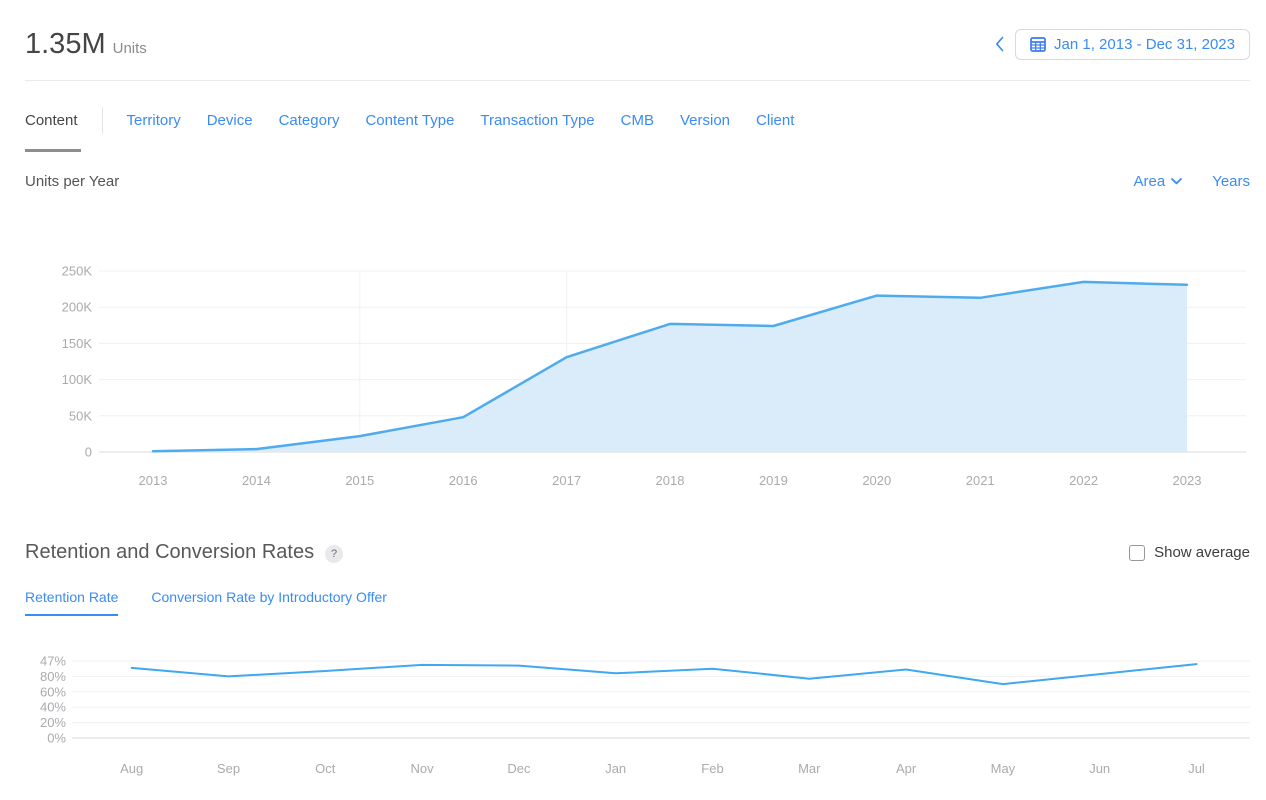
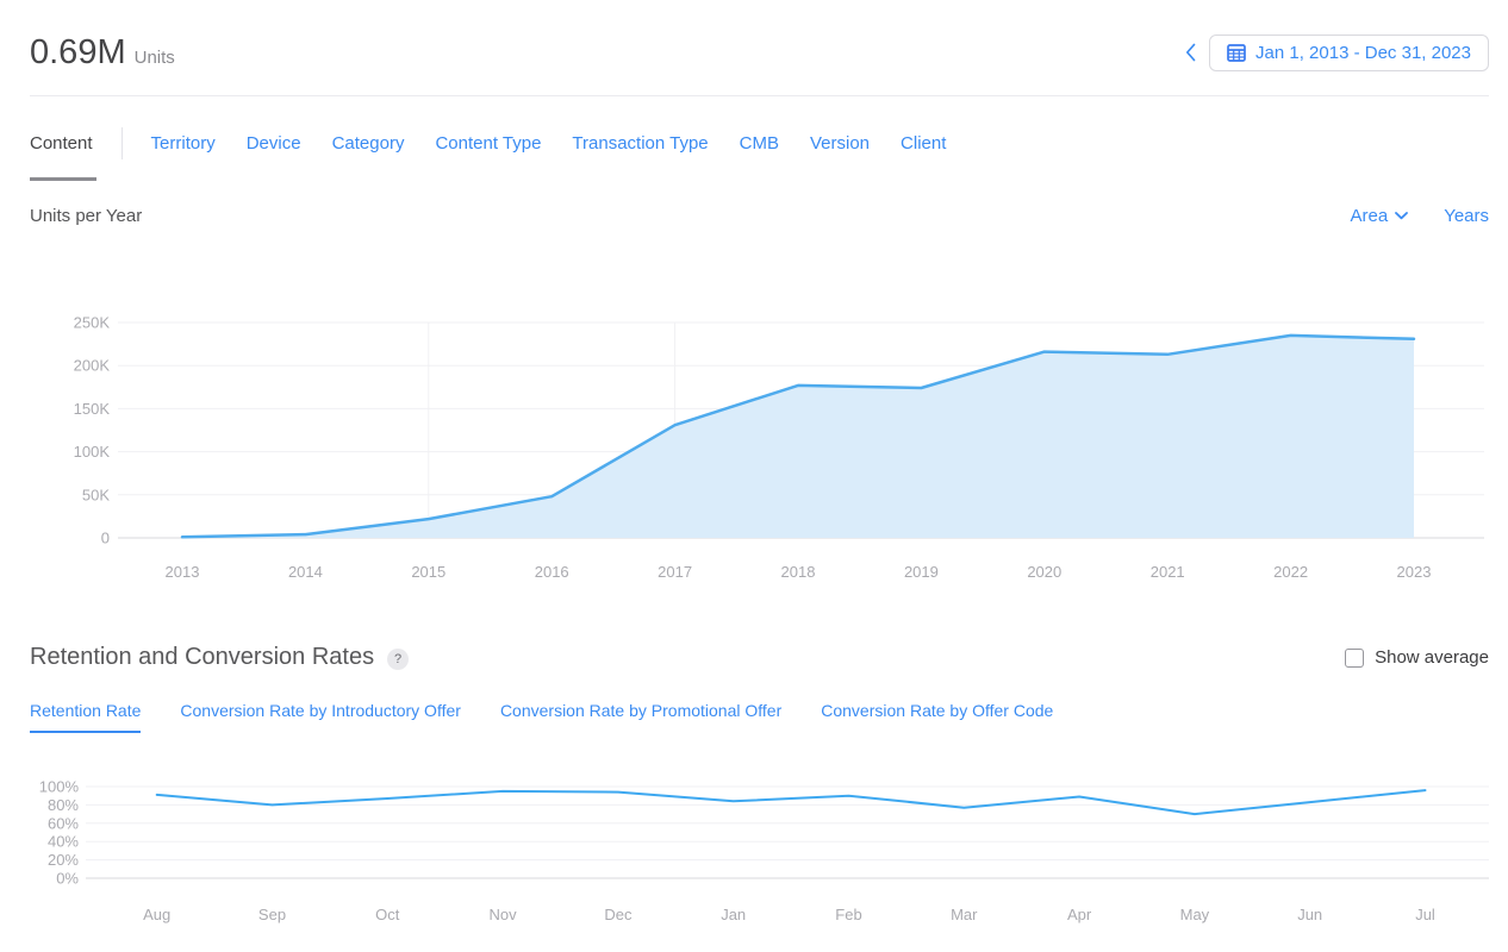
- 1.35M
+ 0.69M
  Units
  Jan 1, 2013 - Dec 31, 2023
  Content
  Territory
  Device
  Category
  Content Type
  Transaction Type
  CMB
  Version
  Client
  Units per Year
  Area
  Years
  250K
  200K
  150K
  100K
  50K
  0
  2013
  2014
  2015
  2016
  2017
  2018
  2019
  2020
  2021
  2022
  2023
  Retention and Conversion Rates
  ?
  Show average
  Retention Rate
  Conversion Rate by Introductory Offer
+ Conversion Rate by Promotional Offer
+ Conversion Rate by Offer Code
- 47%
+ 100%
  80%
  60%
  40%
  20%
  0%
  Aug
  Sep
  Oct
  Nov
  Dec
  Jan
  Feb
  Mar
  Apr
  May
  Jun
  Jul
